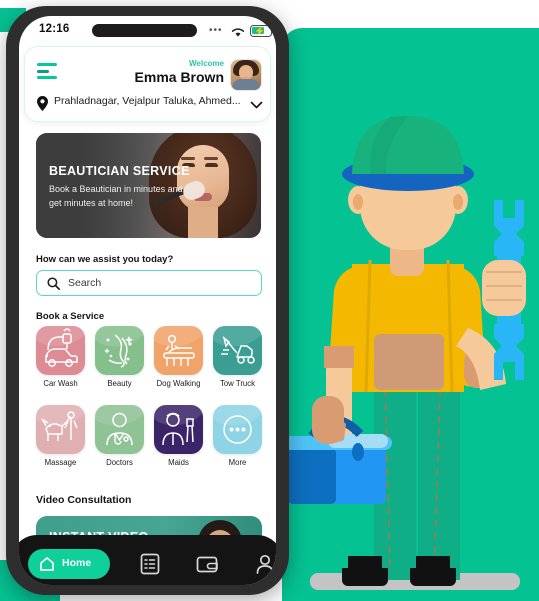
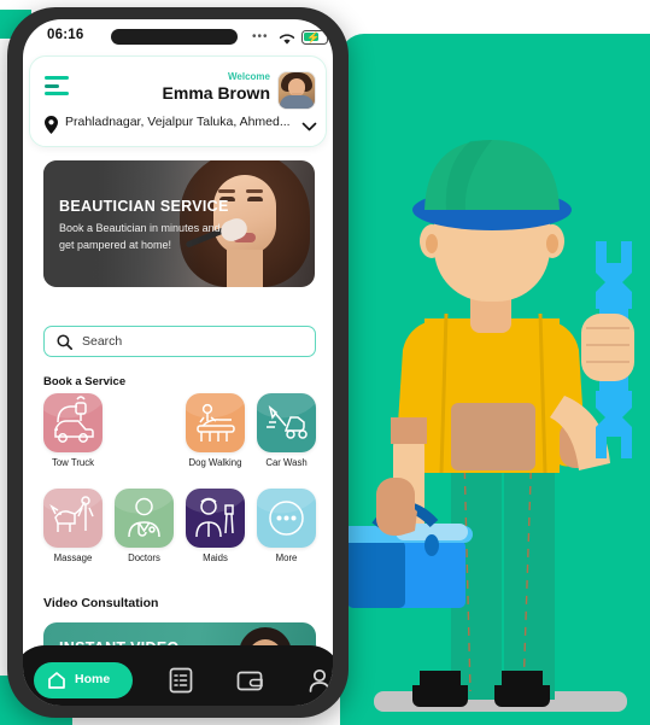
- 12:16
+ 06:16
  •••
  ⚡
  Welcome
  Emma Brown
  Prahladnagar, Vejalpur Taluka, Ahmed...
  BEAUTICIAN SERVICE
- Book a Beautician in minutes and get minutes at home!
+ Book a Beautician in minutes and get pampered at home!
- How can we assist you today?
  Search
  Book a Service
- Car Wash
+ Tow Truck
- Beauty
  Dog Walking
- Tow Truck
+ Car Wash
  Massage
  Doctors
  Maids
  More
  Video Consultation
  Home
